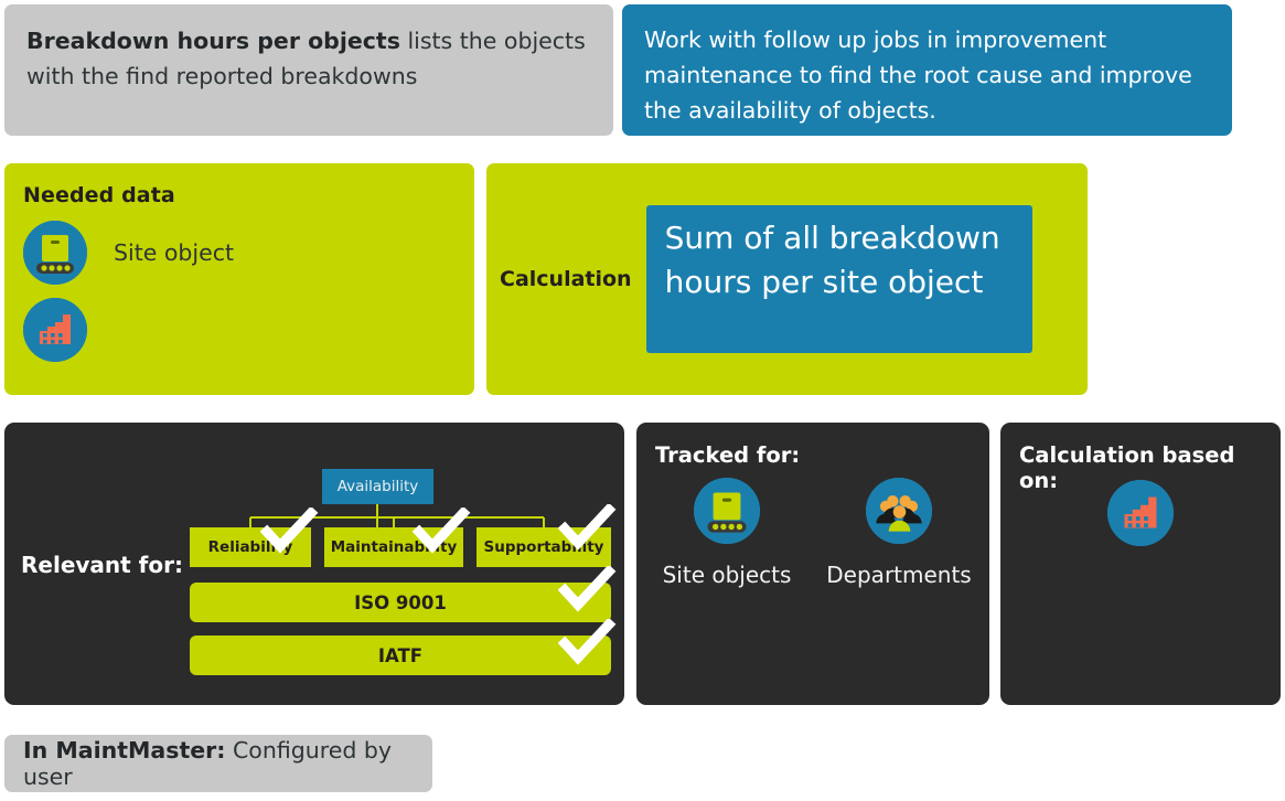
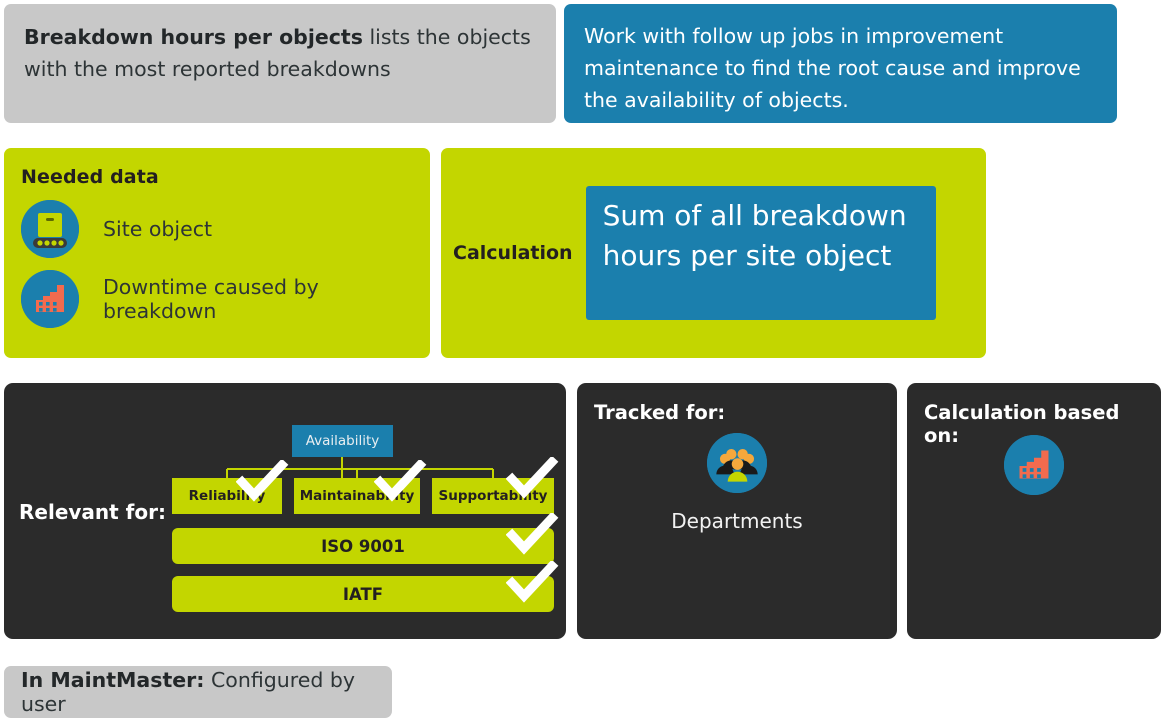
- Breakdown hours per objects lists the objects with the find reported breakdowns
+ Breakdown hours per objects lists the objects with the most reported breakdowns
  Work with follow up jobs in improvement maintenance to find the root cause and improve the availability of objects.
  Needed data
  Site object
+ Downtime caused by breakdown
  Calculation
  Sum of all breakdown hours per site object
  Relevant for:
  Availability
  Reliabiliy
  Maintainabty
  Supportabiity
  ISO 9001
  IATF
  Tracked for:
- Site objects
  Departments
  Calculation based on:
  In MaintMaster: Configured by user
